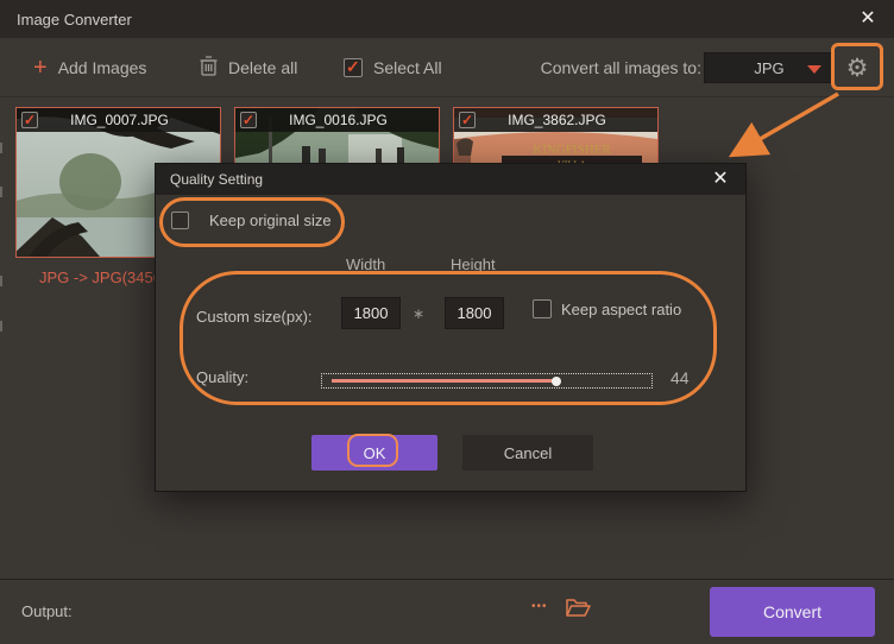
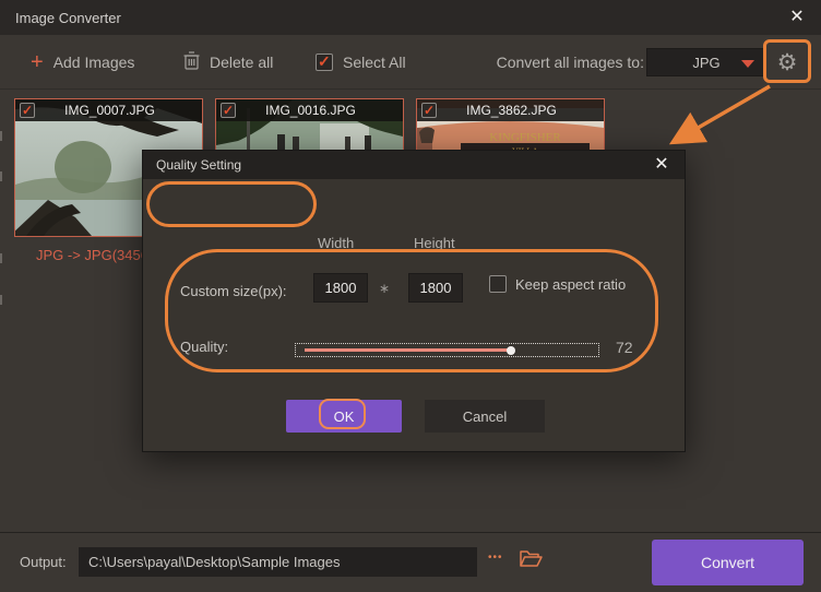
  Image Converter
  ✕
  +
  Add Images
  Delete all
  ✓
  Select All
  Convert all images to:
  JPG
  ⚙
  ✓
  IMG_0007.JPG
  JPG -> JPG(345
  ✓
  IMG_0016.JPG
  KINGFISHER
  ✓
  IMG_3862.JPG
  Quality Setting
  ✕
- Keep original size
  Width
  Height
  Custom size(px):
  1800
  ∗
  1800
  Keep aspect ratio
  Quality:
- 44
+ 72
  OK
  Cancel
  Output:
+ C:\Users\payal\Desktop\Sample Images
  •••
  Convert
